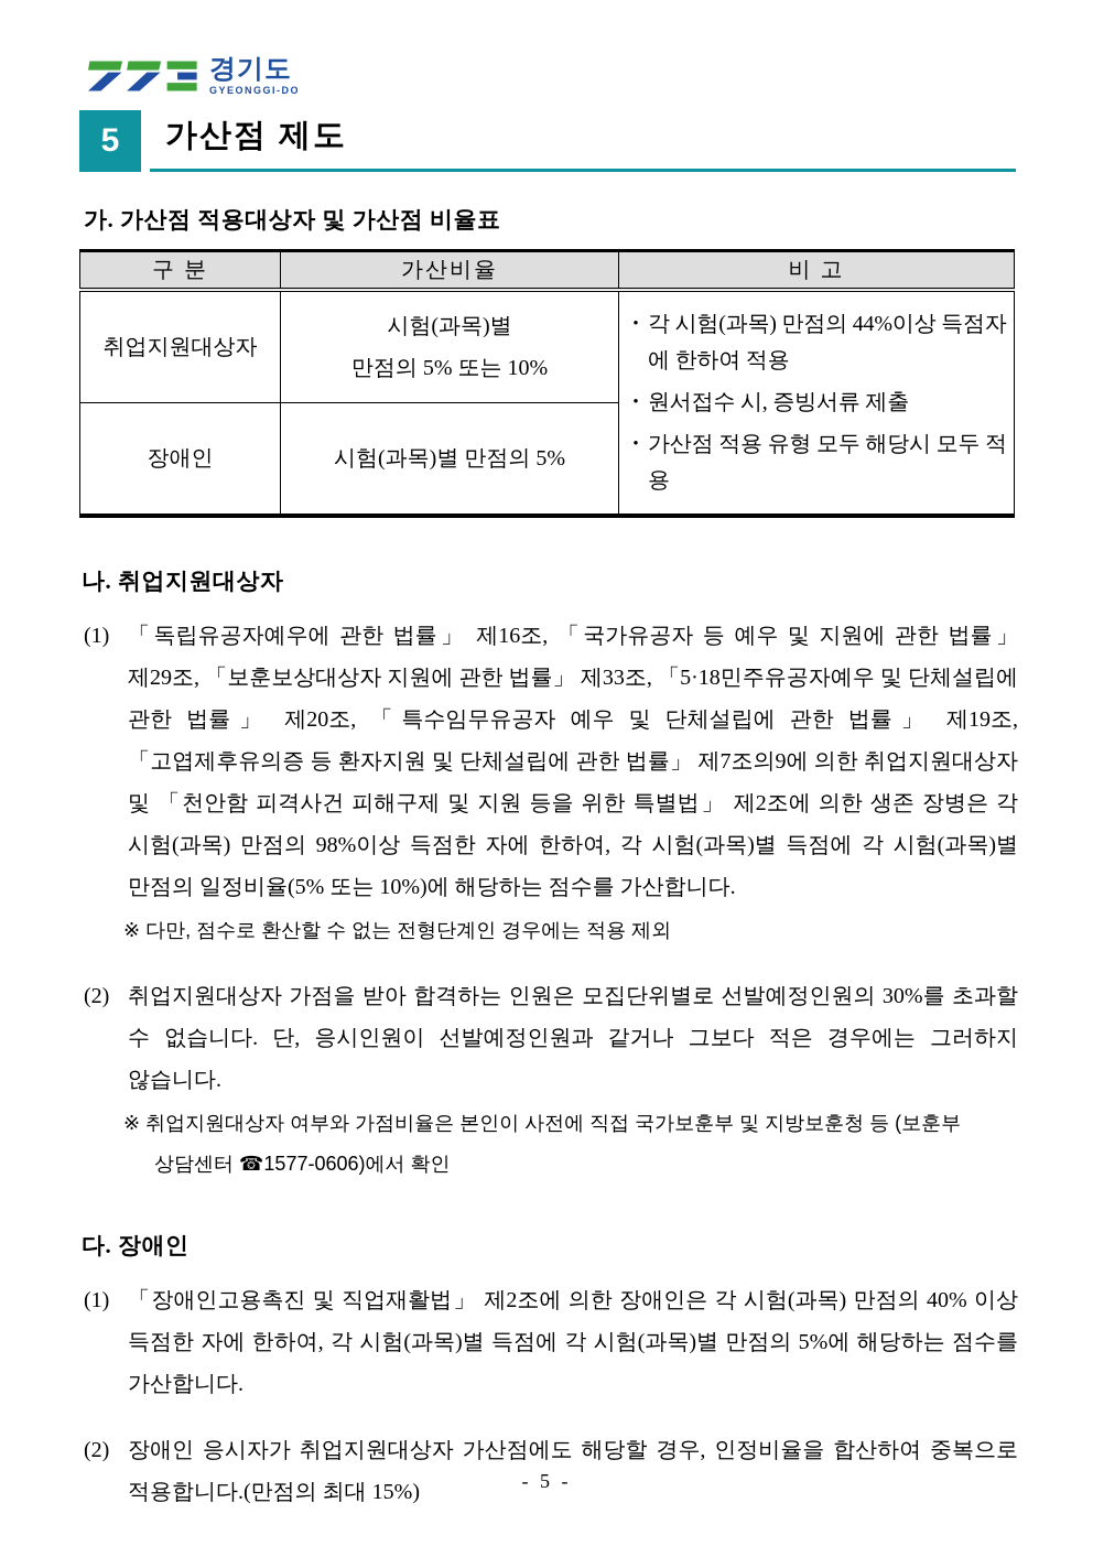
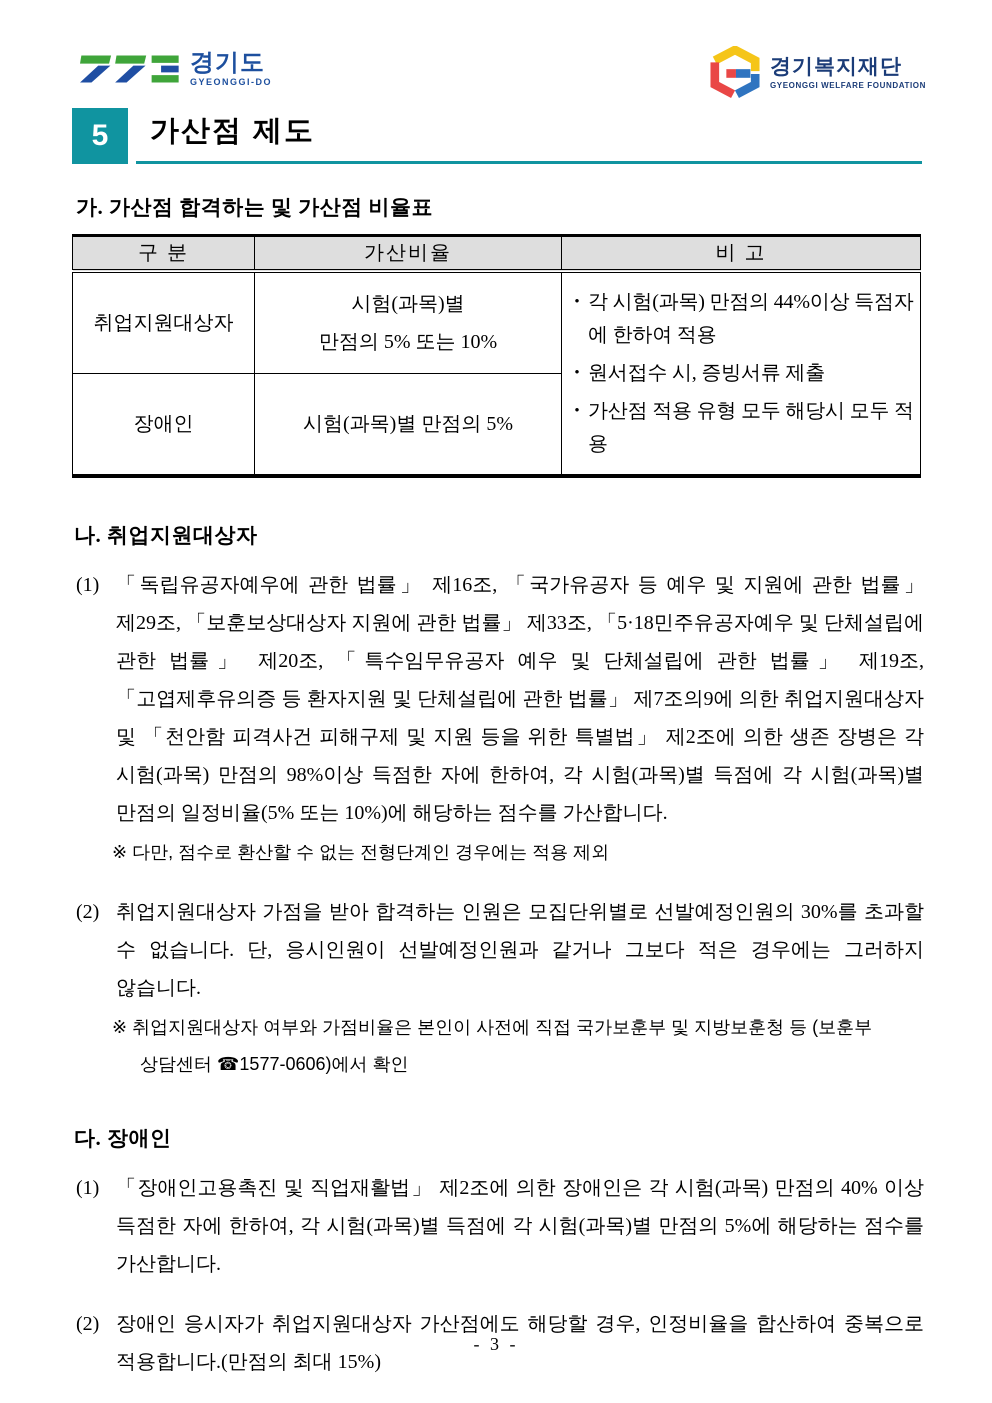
  경기도
  GYEONGGI-DO
+ 경기복지재단
+ GYEONGGI WELFARE FOUNDATION
  5
  가산점 제도
- 가. 가산점 적용대상자 및 가산점 비율표
+ 가. 가산점 합격하는 및 가산점 비율표
  구 분	가산비율	비 고
  취업지원대상자	시험(과목)별 만점의 5% 또는 10%	• 각 시험(과목) 만점의 44%이상 득점자에 한하여 적용 • 원서접수 시, 증빙서류 제출 • 가산점 적용 유형 모두 해당시 모두 적용
  장애인	시험(과목)별 만점의 5%
  나. 취업지원대상자
  (1)
  「독립유공자예우에 관한 법률」 제16조, 「국가유공자 등 예우 및 지원에 관한 법률」 제29조, 「보훈보상대상자 지원에 관한 법률」 제33조, 「5·18민주유공자예우 및 단체설립에 관한 법률」 제20조, 「특수임무유공자 예우 및 단체설립에 관한 법률」 제19조, 「고엽제후유의증 등 환자지원 및 단체설립에 관한 법률」 제7조의9에 의한 취업지원대상자 및 「천안함 피격사건 피해구제 및 지원 등을 위한 특별법」 제2조에 의한 생존 장병은 각 시험(과목) 만점의 98%이상 득점한 자에 한하여, 각 시험(과목)별 득점에 각 시험(과목)별 만점의 일정비율(5% 또는 10%)에 해당하는 점수를 가산합니다.
  ※ 다만, 점수로 환산할 수 없는 전형단계인 경우에는 적용 제외
  (2)
  취업지원대상자 가점을 받아 합격하는 인원은 모집단위별로 선발예정인원의 30%를 초과할 수 없습니다. 단, 응시인원이 선발예정인원과 같거나 그보다 적은 경우에는 그러하지 않습니다.
  ※ 취업지원대상자 여부와 가점비율은 본인이 사전에 직접 국가보훈부 및 지방보훈청 등 (보훈부 상담센터 ☎1577-0606)에서 확인
  다. 장애인
  (1)
  「장애인고용촉진 및 직업재활법」 제2조에 의한 장애인은 각 시험(과목) 만점의 40% 이상 득점한 자에 한하여, 각 시험(과목)별 득점에 각 시험(과목)별 만점의 5%에 해당하는 점수를 가산합니다.
  (2)
  장애인 응시자가 취업지원대상자 가산점에도 해당할 경우, 인정비율을 합산하여 중복으로 적용합니다.(만점의 최대 15%)
- - 5 -
+ - 3 -
